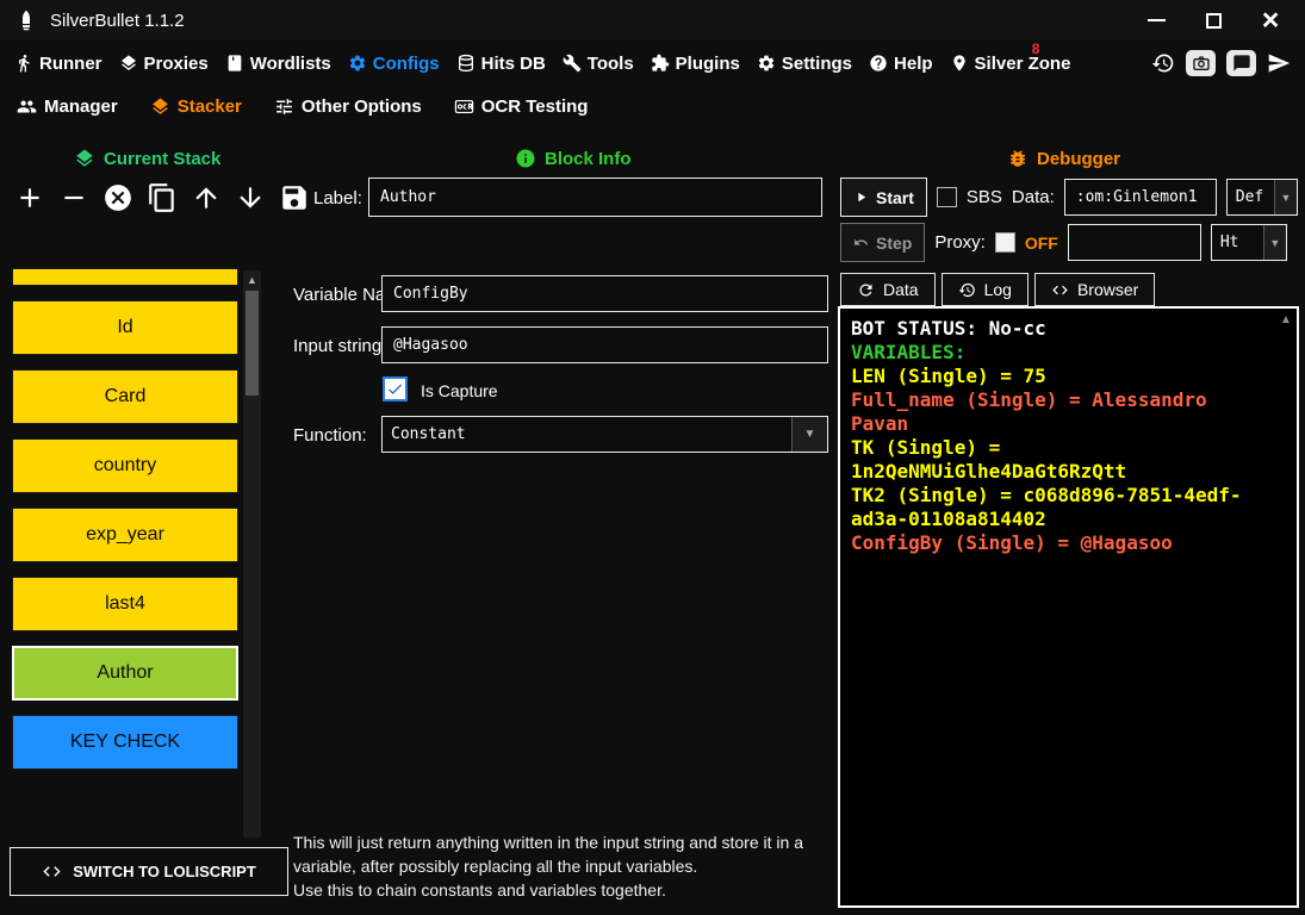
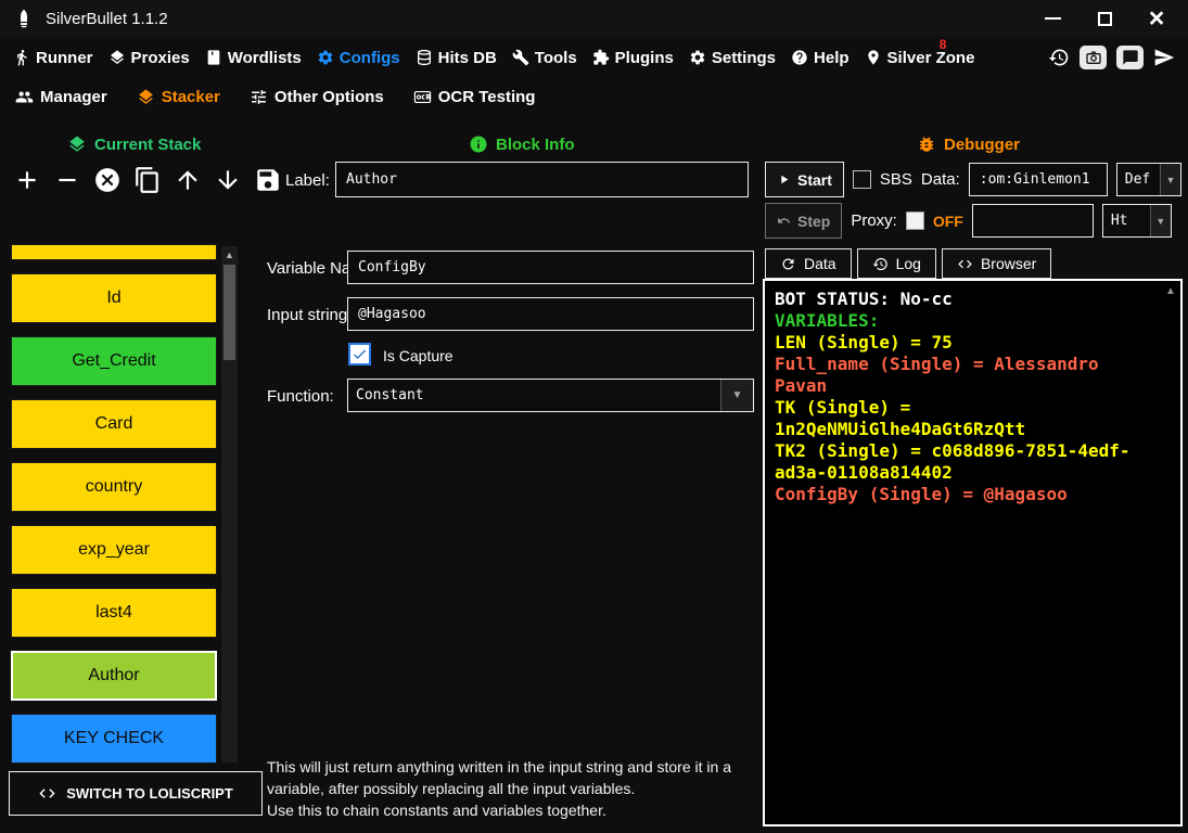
  SilverBullet 1.1.2
  ×
  Runner
  Proxies
  Wordlists
  Configs
  Hits DB
  Tools
  Plugins
  Settings
  Help
  8
  Silver Zone
  Manager
  Stacker
  Other Options
  OCR Testing
  Current Stack
  Block Info
  Debugger
  Label:
  Author
  Start
  SBS
  Data:
  :om:Ginlemon1
  Def
  ▼
  Step
  Proxy:
  OFF
  Ht
  ▼
  Data
  Log
  Browser
  BOT STATUS: No-cc
  VARIABLES:
  LEN (Single) = 75
  Full_name (Single) = Alessandro Pavan
  TK (Single) = 1n2QeNMUiGlhe4DaGt6RzQtt
  TK2 (Single) = c068d896-7851-4edf-ad3a-01108a814402
  ConfigBy (Single) = @Hagasoo
  ▲
  Id
+ Get_Credit
  Card
  country
  exp_year
  last4
  Author
  KEY CHECK
  ▲
  SWITCH TO LOLISCRIPT
  ConfigBy
  Input string
  @Hagasoo
  Is Capture
  Function:
  Constant
  ▼
  This will just return anything written in the input string and store it in a variable, after possibly replacing all the input variables.
  Use this to chain constants and variables together.
